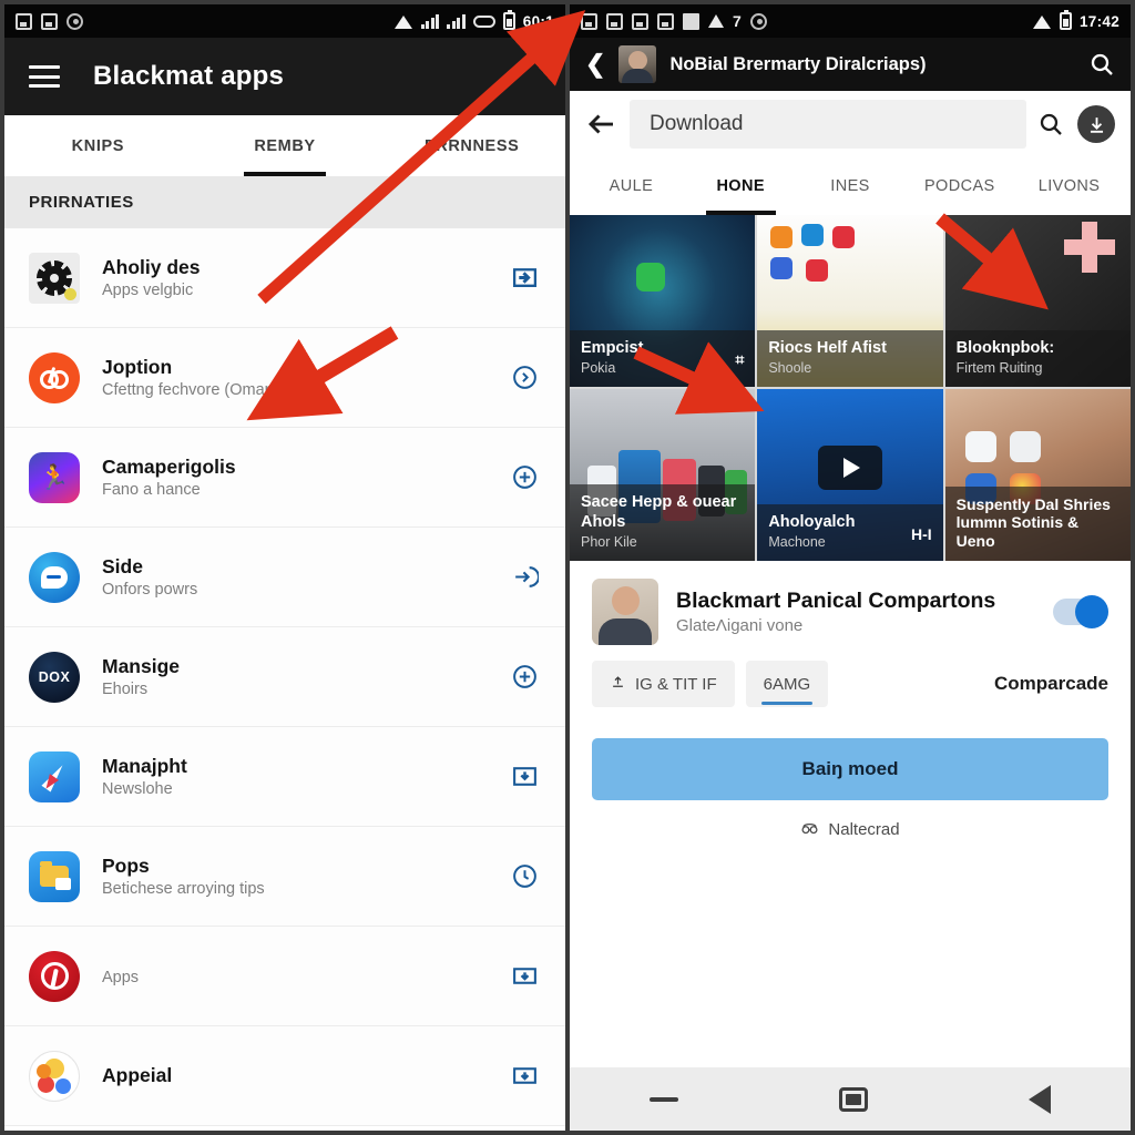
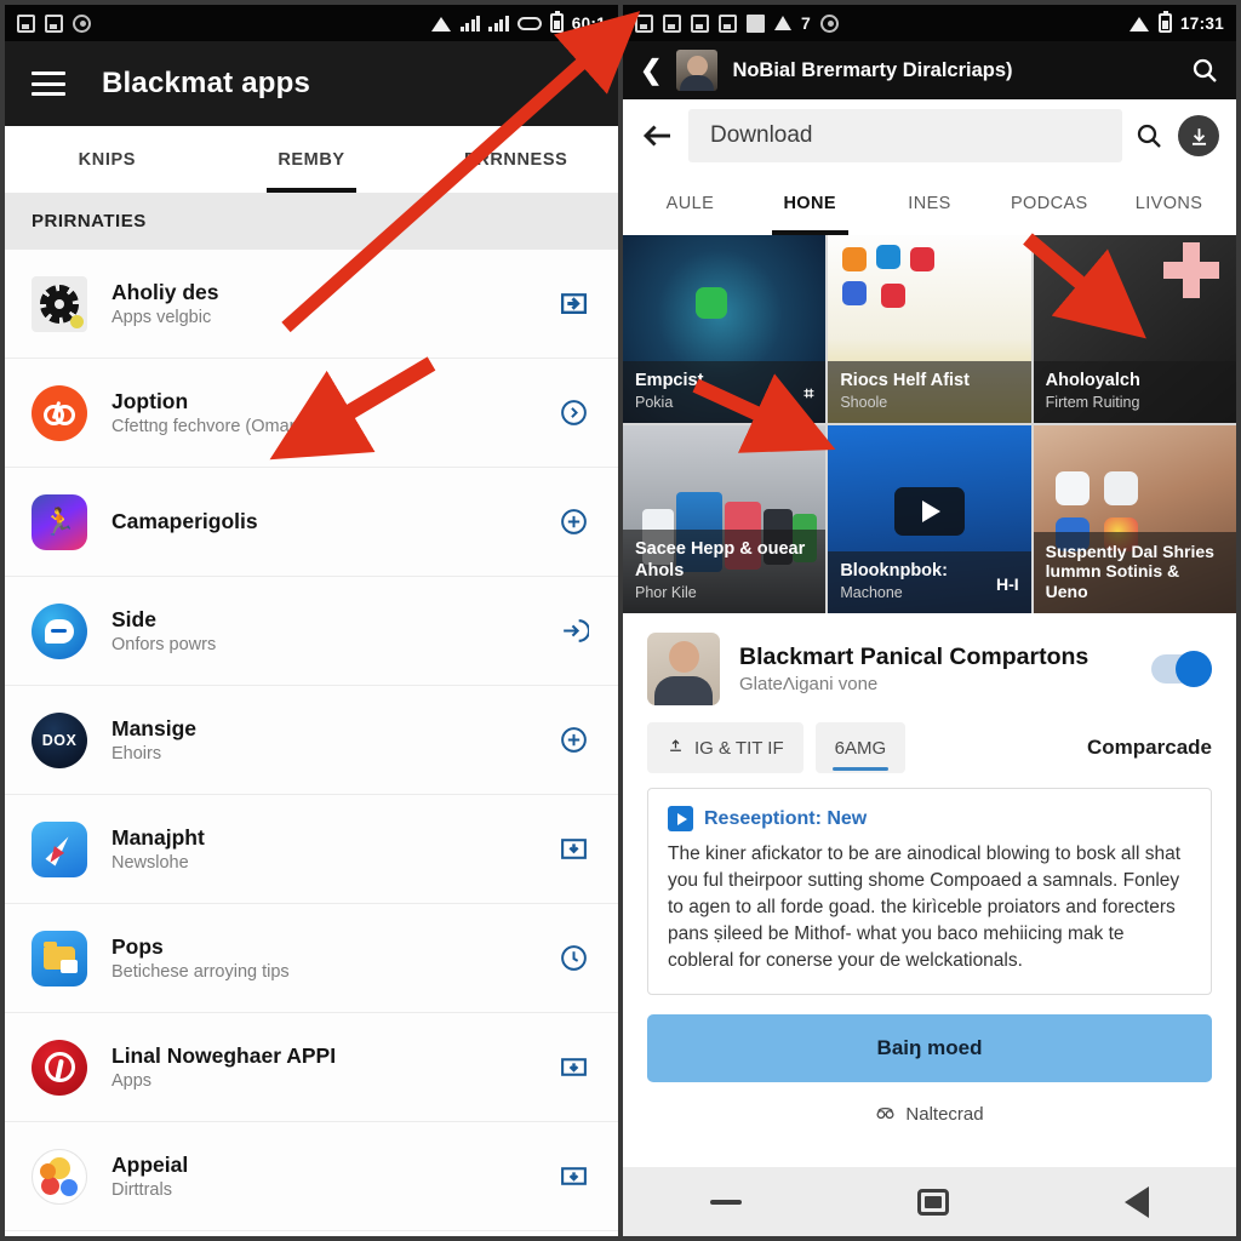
  60:1
  Blackmat apps
  KNIPS
  REMBY
  RNNESS
  PRIRNATIES
  Aholiy des
  Apps velgbic
  Joption
  Cfettng fechvore (Omaners
  🏃
  Camaperigolis
- Fano a hance
  Side
  Onfors powrs
  DOX
  Mansige
  Ehoirs
  Manajpht
  Newslohe
  Pops
  Betichese arroying tips
+ Linal Noweghaer APPI
  Apps
  Appeial
+ Dirttrals
  7
- 17:42
+ 17:31
  ❮
  NoBial Brermarty Diralcriaps)
  Download
  AULE
  HONE
  INES
  PODCAS
  LIVONS
  Empcis
  Pokia
  ⌗
  Riocs Helf Afist
  Shoole
- Blooknpbok:
+ Aholoyalch
  Firtem Ruiting
  Sacee Hepp & ouear Ahols
  Phor Kile
- Aholoyalch
+ Blooknpbok:
  Machone
  H-I
  Suspently Dal Shries lummn Sotinis & Ueno
  Blackmart Panical Compartons
  GlateΛigani vone
  IG & TIT IF
  6AMG
  Comparcade
+ Reseeptiont: New
+ The kiner afickator to be are ainodical blowing to bosk all shat you ful theirpoor sutting shome Compoaed a samnals. Fonley to agen to all forde goad. the kirìceble proiators and forecters pans ṣileed be Mithof- what you baco mehiicing mak te cobleral for conerse your de welckationals.
  Baiŋ moed
  Naltecrad
